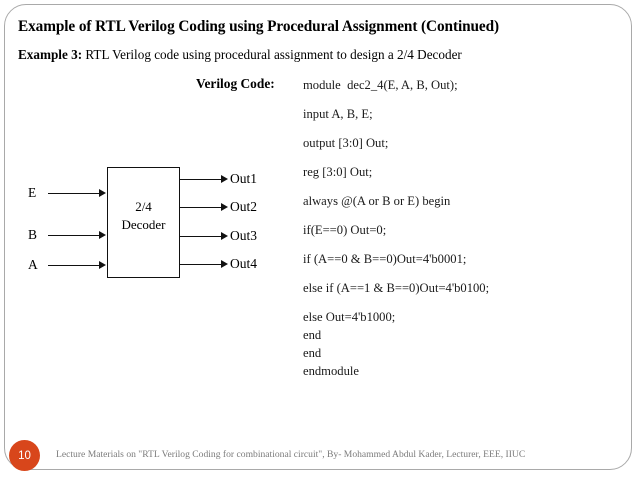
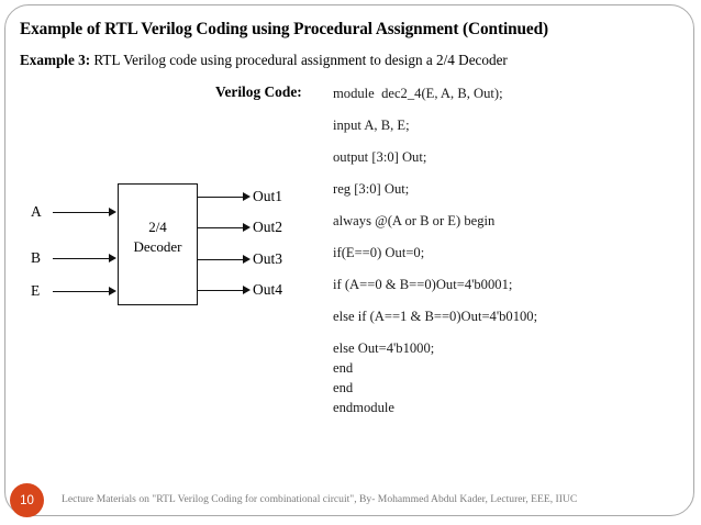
  Example of RTL Verilog Coding using Procedural Assignment (Continued)
  Example 3: RTL Verilog code using procedural assignment to design a 2/4 Decoder
  Verilog Code:
  module dec2_4(E, A, B, Out);
  input A, B, E;
  output [3:0] Out;
  reg [3:0] Out;
  always @(A or B or E) begin
  if(E==0) Out=0;
  if (A==0 & B==0)Out=4'b0001;
  else if (A==1 & B==0)Out=4'b0100;
  else Out=4'b1000;
  end
  end
  endmodule
  2/4
  Decoder
- E
+ A
  B
- A
+ E
  Out1
  Out2
  Out3
  Out4
  10
  Lecture Materials on "RTL Verilog Coding for combinational circuit", By- Mohammed Abdul Kader, Lecturer, EEE, IIUC
